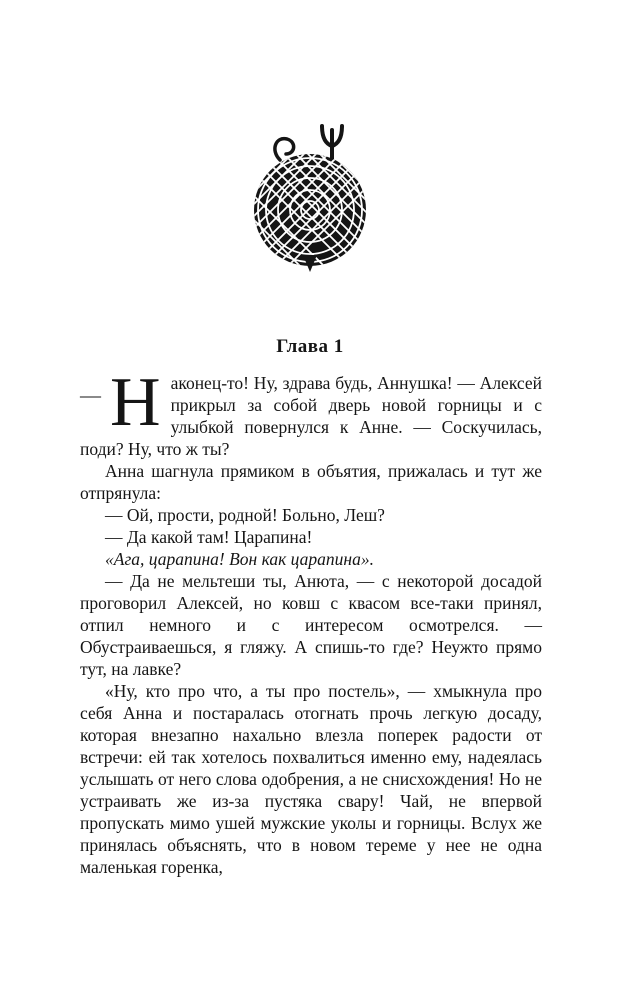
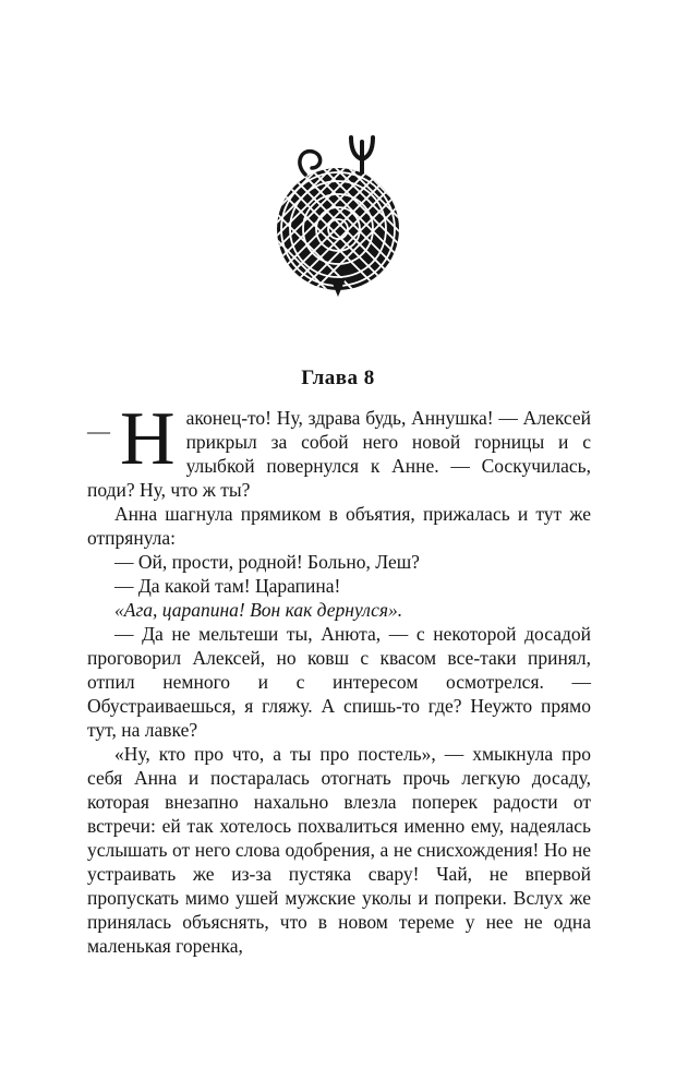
- Глава 1
+ Глава 8
  —
  Н
- аконец-то! Ну, здрава будь, Аннушка! — Алексей прикрыл за собой дверь новой горницы и с улыбкой повернулся к Анне. — Соскучилась, поди? Ну, что ж ты?
+ аконец-то! Ну, здрава будь, Аннушка! — Алексей прикрыл за собой него новой горницы и с улыбкой повернулся к Анне. — Соскучилась, поди? Ну, что ж ты?
  Анна шагнула прямиком в объятия, прижалась и тут же отпрянула:
  — Ой, прости, родной! Больно, Леш?
  — Да какой там! Царапина!
- «Ага, царапина! Вон как царапина».
+ «Ага, царапина! Вон как дернулся».
  — Да не мельтеши ты, Анюта, — с некоторой досадой проговорил Алексей, но ковш с квасом все-таки принял, отпил немного и с интересом осмотрелся. — Обустраиваешься, я гляжу. А спишь-то где? Неужто прямо тут, на лавке?
- «Ну, кто про что, а ты про постель», — хмыкнула про себя Анна и постаралась отогнать прочь легкую досаду, которая внезапно нахально влезла поперек радости от встречи: ей так хотелось похвалиться именно ему, надеялась услышать от него слова одобрения, а не снисхождения! Но не устраивать же из-за пустяка свару! Чай, не впервой пропускать мимо ушей мужские уколы и горницы. Вслух же принялась объяснять, что в новом тереме у нее не одна маленькая горенка,
+ «Ну, кто про что, а ты про постель», — хмыкнула про себя Анна и постаралась отогнать прочь легкую досаду, которая внезапно нахально влезла поперек радости от встречи: ей так хотелось похвалиться именно ему, надеялась услышать от него слова одобрения, а не снисхождения! Но не устраивать же из-за пустяка свару! Чай, не впервой пропускать мимо ушей мужские уколы и попреки. Вслух же принялась объяснять, что в новом тереме у нее не одна маленькая горенка,
